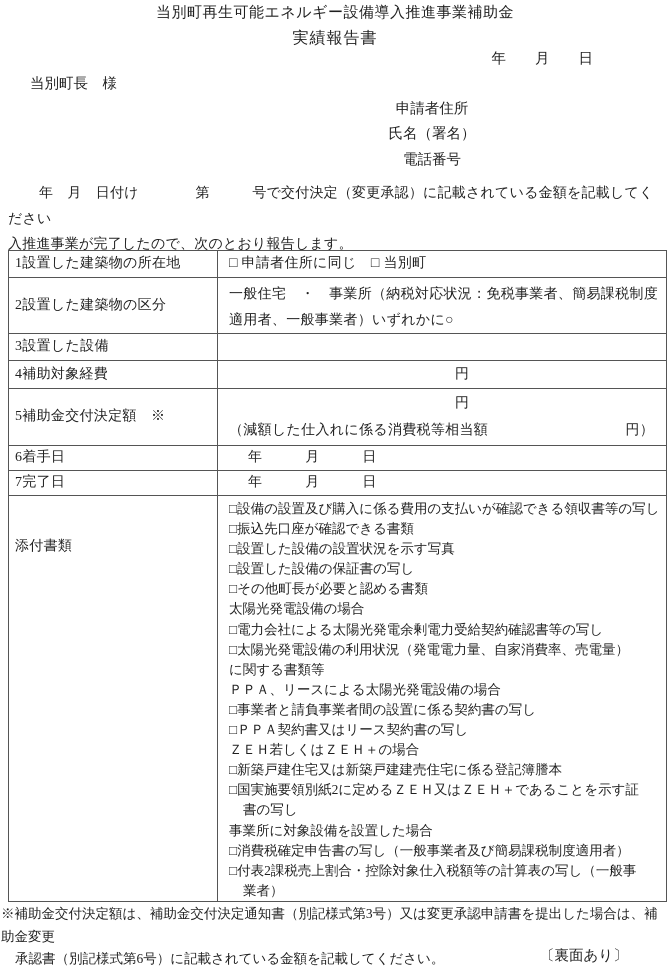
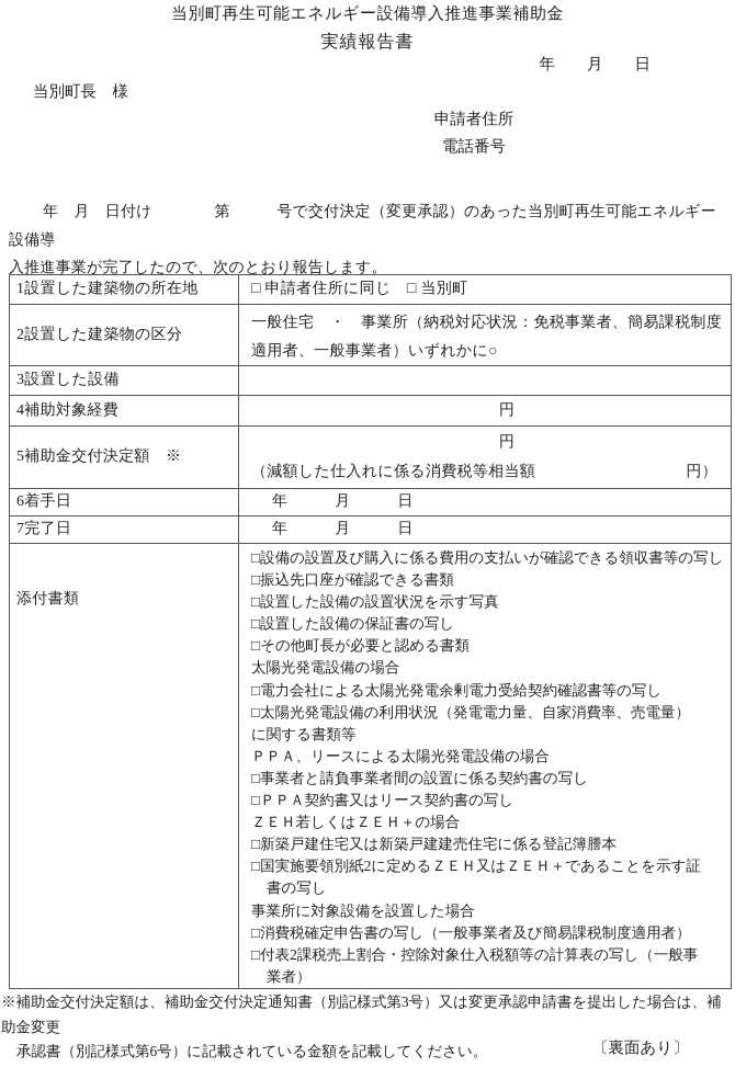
  当別町再生可能エネルギー設備導入推進事業補助金
  実績報告書
  年 月 日
  当別町長 様
  申請者住所
- 氏名（署名）
  電話番号
- 年 月 日付け 第 号で交付決定（変更承認）に記載されている金額を記載してください
+ 年 月 日付け 第 号で交付決定（変更承認）のあった当別町再生可能エネルギー設備導
  入推進事業が完了したので、次のとおり報告します。
  1設置した建築物の所在地	□ 申請者住所に同じ □ 当別町
  2設置した建築物の区分	一般住宅 ・ 事業所（納税対応状況：免税事業者、簡易課税制度 適用者、一般事業者）いずれかに○
  3設置した設備
  4補助対象経費	円
  5補助金交付決定額 ※	円 （減額した仕入れに係る消費税等相当額 円）
  6着手日	年 月 日
  7完了日	年 月 日
  添付書類	□設備の設置及び購入に係る費用の支払いが確認できる領収書等の写し□振込先口座が確認できる書類□設置した設備の設置状況を示す写真□設置した設備の保証書の写し□その他町長が必要と認める書類太陽光発電設備の場合□電力会社による太陽光発電余剰電力受給契約確認書等の写し□太陽光発電設備の利用状況（発電電力量、自家消費率、売電量）に関する書類等ＰＰＡ、リースによる太陽光発電設備の場合□事業者と請負事業者間の設置に係る契約書の写し□ＰＰＡ契約書又はリース契約書の写しＺＥＨ若しくはＺＥＨ＋の場合□新築戸建住宅又は新築戸建建売住宅に係る登記簿謄本□国実施要領別紙2に定めるＺＥＨ又はＺＥＨ＋であることを示す証書の写し事業所に対象設備を設置した場合□消費税確定申告書の写し（一般事業者及び簡易課税制度適用者）□付表2課税売上割合・控除対象仕入税額等の計算表の写し（一般事業者）
  ※補助金交付決定額は、補助金交付決定通知書（別記様式第3号）又は変更承認申請書を提出した場合は、補助金変更
  承認書（別記様式第6号）に記載されている金額を記載してください。
  〔裏面あり〕
